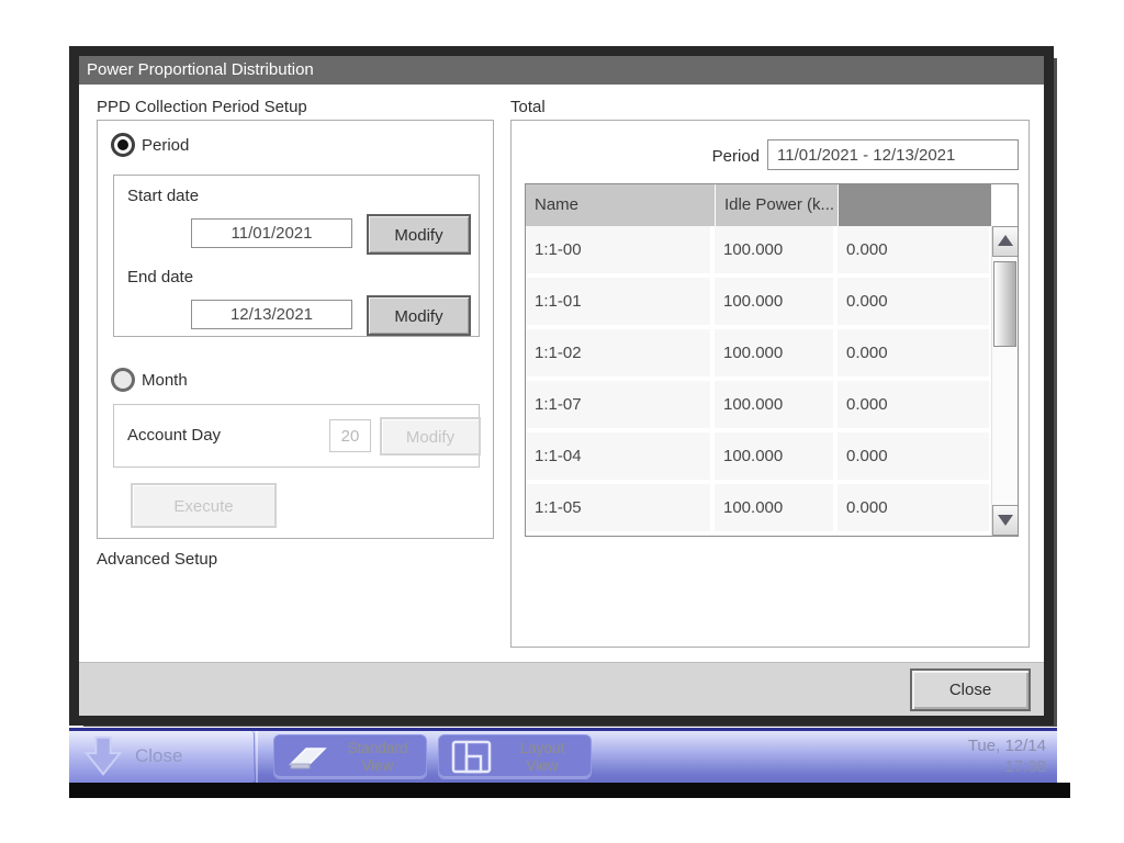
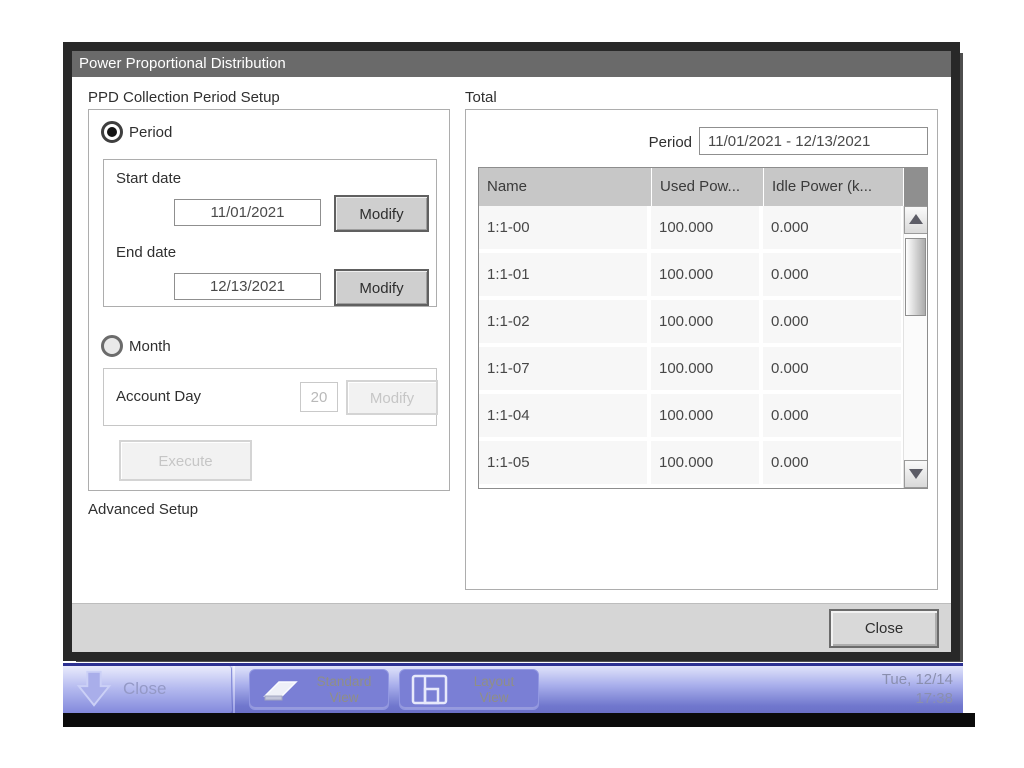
  Power Proportional Distribution
  PPD Collection Period Setup
  Period
  Start date
  11/01/2021
  Modify
  End date
  12/13/2021
  Modify
  Month
  Account Day
  20
  Modify
  Execute
  Advanced Setup
  Total
  Period
  11/01/2021 - 12/13/2021
  Name
+ Used Pow...
  Idle Power (k...
  1:1-00
  100.000
  0.000
  1:1-01
  100.000
  0.000
  1:1-02
  100.000
  0.000
  1:1-07
  100.000
  0.000
  1:1-04
  100.000
  0.000
  1:1-05
  100.000
  0.000
  Close
  Close
  Standard
  View
  Layout
  View
  Tue, 12/14
  17:38
